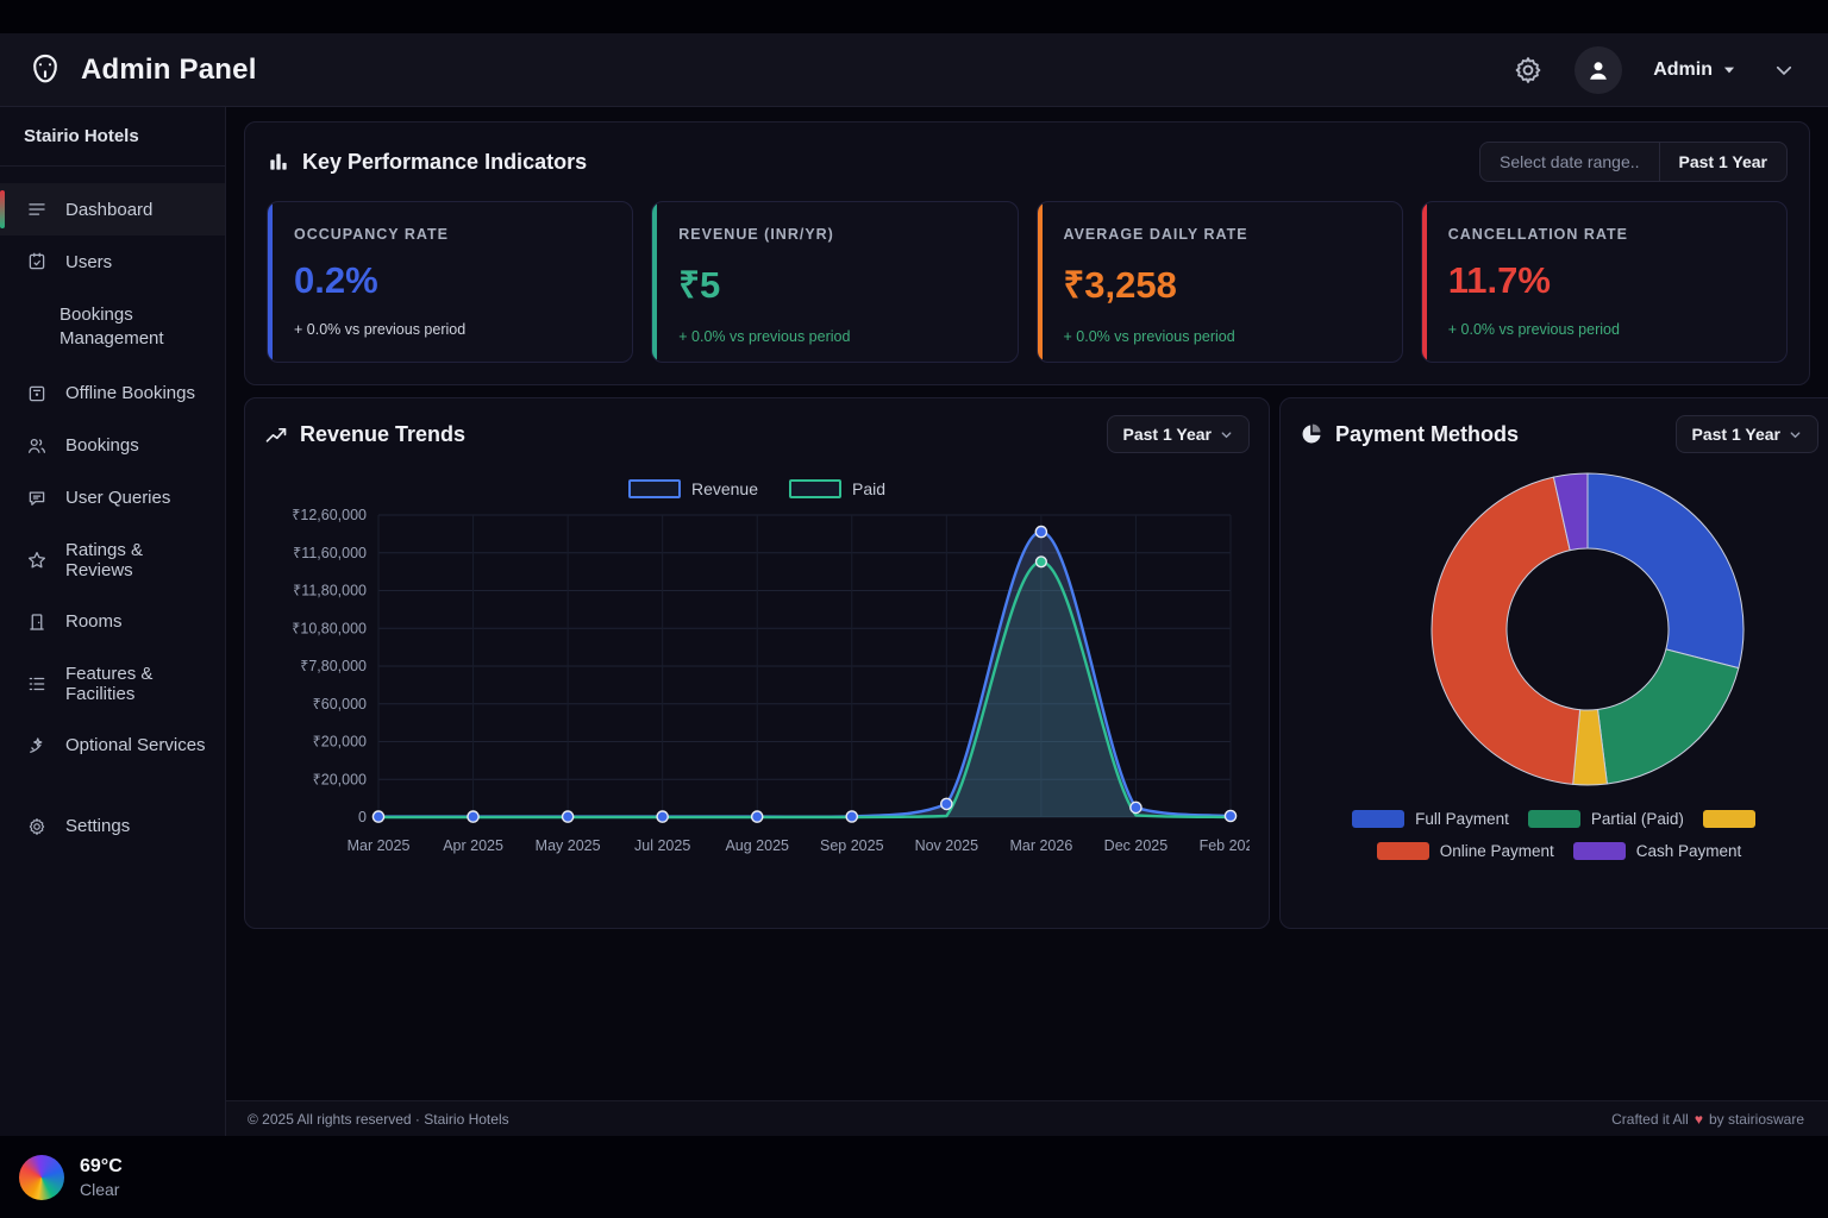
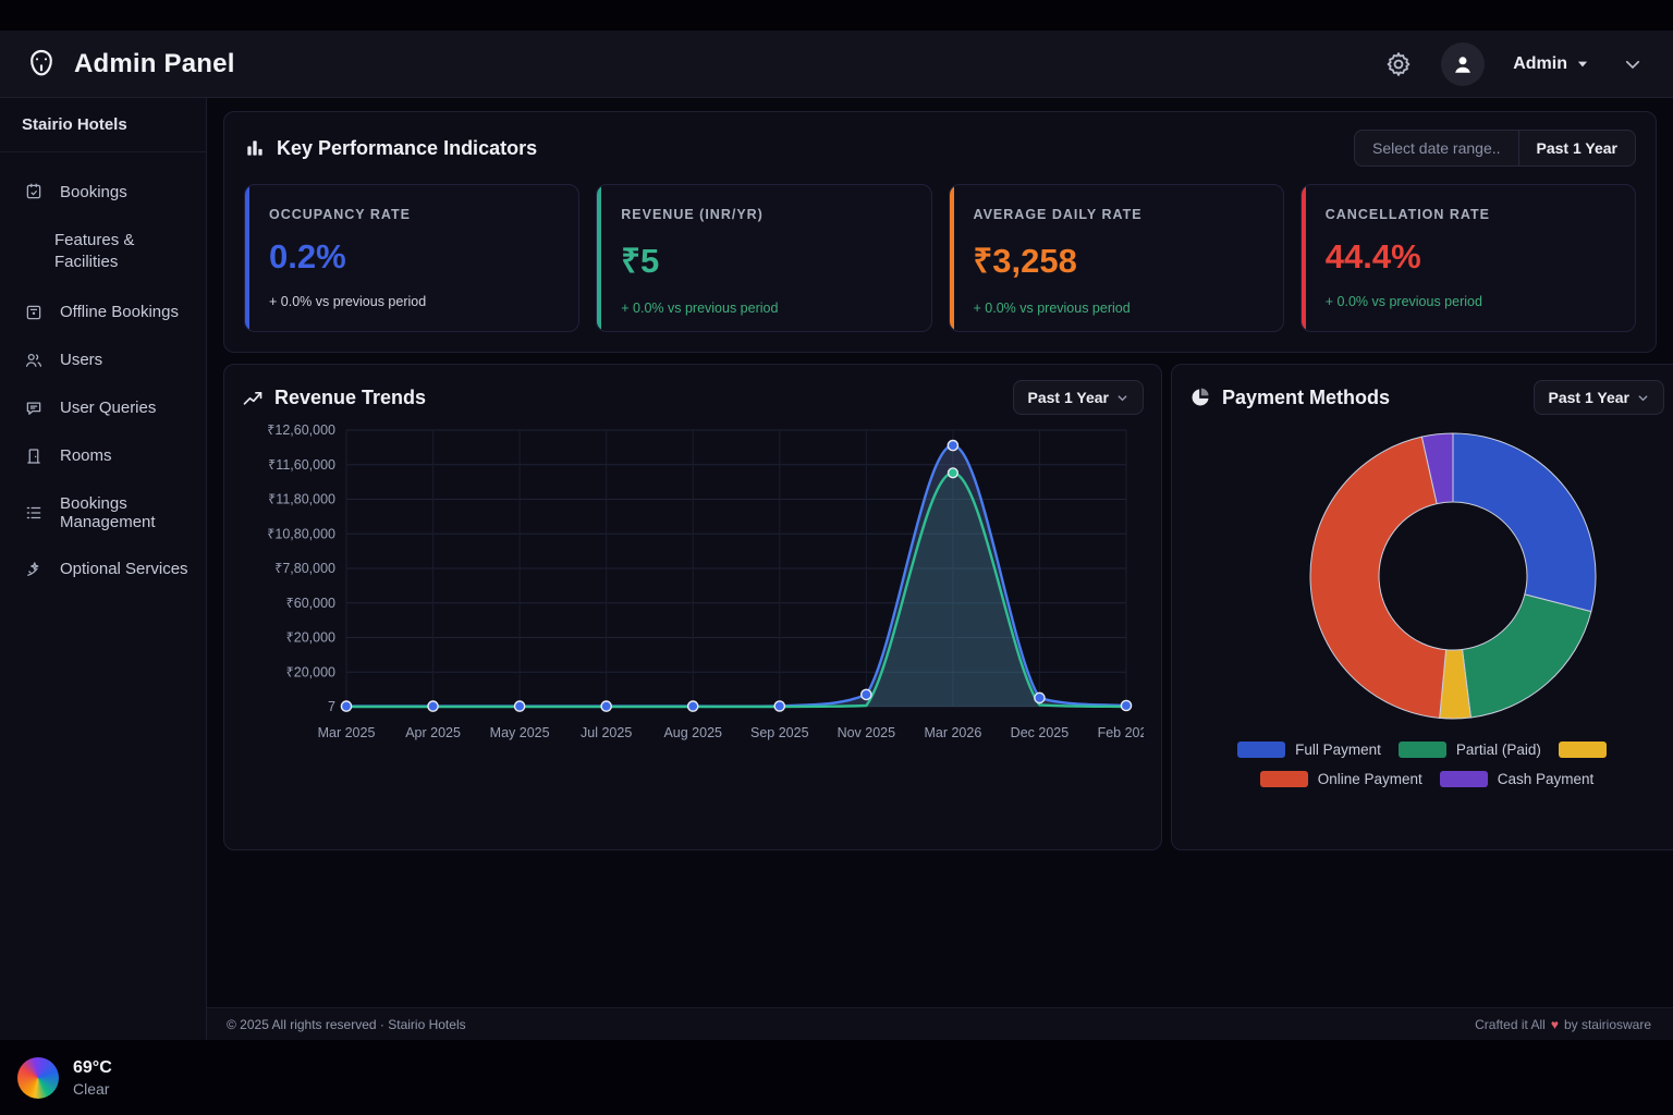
  Admin Panel
  Admin
  Stairio Hotels
- Dashboard
- Users
+ Bookings
- Bookings Management
+ Features & Facilities
  Offline Bookings
- Bookings
+ Users
  User Queries
- Ratings & Reviews
  Rooms
- Features & Facilities
+ Bookings Management
  Optional Services
- Settings
  Key Performance Indicators
  Select date range..
  Past 1 Year
  OCCUPANCY RATE
  0.2%
  + 0.0% vs previous period
  REVENUE (INR/YR)
  ₹5
  + 0.0% vs previous period
  AVERAGE DAILY RATE
  ₹3,258
  + 0.0% vs previous period
  CANCELLATION RATE
- 11.7%
+ 44.4%
  + 0.0% vs previous period
  Revenue Trends
  Past 1 Year
- Revenue
- Paid
  ₹12,60,000
  ₹11,60,000
  ₹11,80,000
  ₹10,80,000
  ₹7,80,000
  ₹60,000
  ₹20,000
  ₹20,000
- 0
+ 7
  Mar 2025
  Apr 2025
  May 2025
  Jul 2025
  Aug 2025
  Sep 2025
  Nov 2025
  Mar 2026
  Dec 2025
  Feb 202
  Payment Methods
  Past 1 Year
  Full Payment
  Partial (Paid)
  Online Payment
  Cash Payment
  © 2025 All rights reserved · Stairio Hotels
  Crafted it All
  ♥
  by stairiosware
  69°C
  Clear
